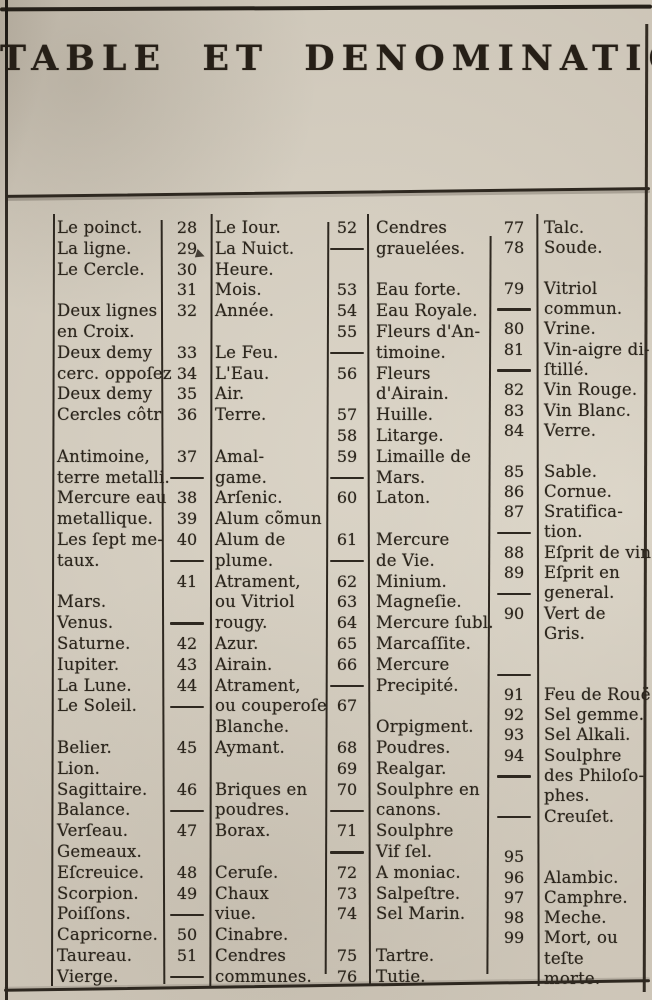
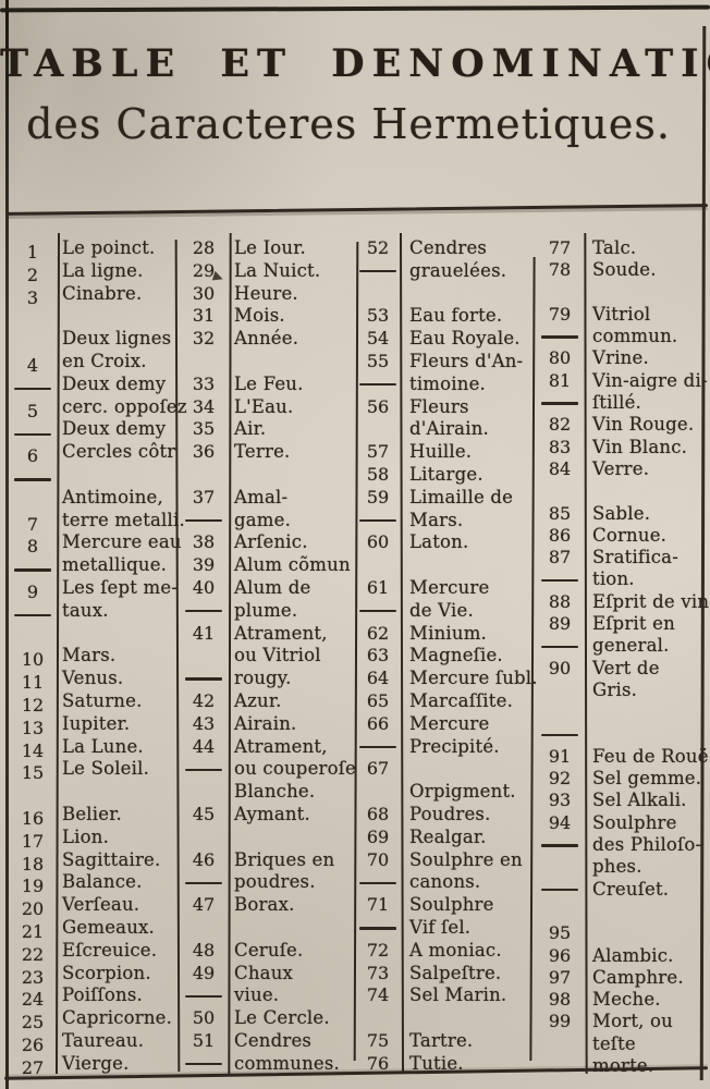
  TABLE ET DENOMINATI
+ des Caracteres Hermetiques.
+ 1
+ 2
+ 3
+ 4
+ 5
+ 6
+ 7
+ 8
+ 9
+ 10
+ 11
+ 12
+ 13
+ 14
+ 15
+ 16
+ 17
+ 18
+ 19
+ 20
+ 21
+ 22
+ 23
+ 24
+ 25
+ 26
+ 27
  Le poinct.
  La ligne.
- Le Cercle.
+ Cinabre.
  Deux lignes
  en Croix.
  Deux demy
  cerc. oppoſe
  Deux demy
  Cercles côtr
  Antimoine,
  terre metalli
  Mercure eau
  metallique.
  Les ſept me-
  taux.
  Mars.
  Venus.
  Saturne.
  Iupiter.
  La Lune.
  Le Soleil.
  Belier.
  Lion.
  Sagittaire.
  Balance.
  Verſeau.
  Gemeaux.
  Eſcreuice.
  Scorpion.
  Poiſſons.
  Capricorne.
  Taureau.
  Vierge.
  28
  29
  30
  31
  32
  33
  34
  35
  36
  37
  38
  39
  40
  41
  42
  43
  44
  45
  46
  47
  48
  49
  50
  51
  Le Iour.
  La Nuict.
  Heure.
  Mois.
  Année.
  Le Feu.
  L'Eau.
  Air.
  Terre.
  Amal-
  game.
  Arſenic.
  Alum cõmun
  Alum de
  plume.
  Atrament,
  ou Vitriol
  rougy.
  Azur.
  Airain.
  Atrament,
  ou couperoſe
  Blanche.
  Aymant.
  Briques en
  poudres.
  Borax.
  Ceruſe.
  Chaux
  viue.
- Cinabre.
+ Le Cercle.
  Cendres
  communes.
  52
  53
  54
  55
  56
  57
  58
  59
  60
  61
  62
  63
  64
  65
  66
  67
  68
  69
  70
  71
  72
  73
  74
  75
  76
  Cendres
  grauelées.
  Eau forte.
  Eau Royale.
  Fleurs d'An-
  timoine.
  Fleurs
  d'Airain.
  Huille.
  Litarge.
  Limaille de
  Mars.
  Laton.
  Mercure
  de Vie.
  Minium.
  Magneſie.
  Mercure ſubl.
  Marcaſſite.
  Mercure
  Precipité.
  Orpigment.
  Poudres.
  Realgar.
  Soulphre en
  canons.
  Soulphre
  Vif ſel.
  A moniac.
  Salpeſtre.
  Sel Marin.
  Tartre.
  Tutie.
  77
  78
  79
  80
  81
  82
  83
  84
  85
  86
  87
  88
  89
  90
  91
  92
  93
  94
  95
  96
  97
  98
  99
  Talc.
  Soude.
  Vitriol
  commun.
  Vrine.
  Vin-aigre di-
  ſtillé.
  Vin Rouge.
  Vin Blanc.
  Verre.
  Sable.
  Cornue.
  Sratifica-
  tion.
  Eſprit de vin
  Eſprit en
  general.
  Vert de
  Gris.
  Feu de Rouë
  Sel gemme.
  Sel Alkali.
  Soulphre
  des Philoſo-
  phes.
  Creuſet.
  Alambic.
  Camphre.
  Meche.
  Mort, ou
  teſte
  morte.
